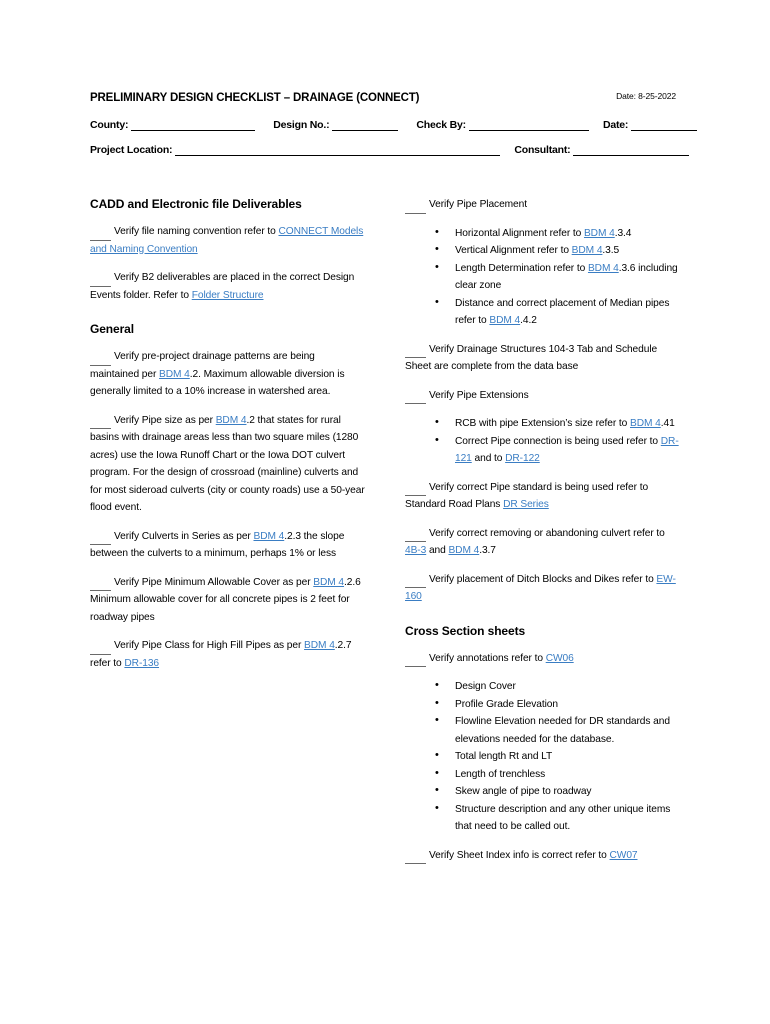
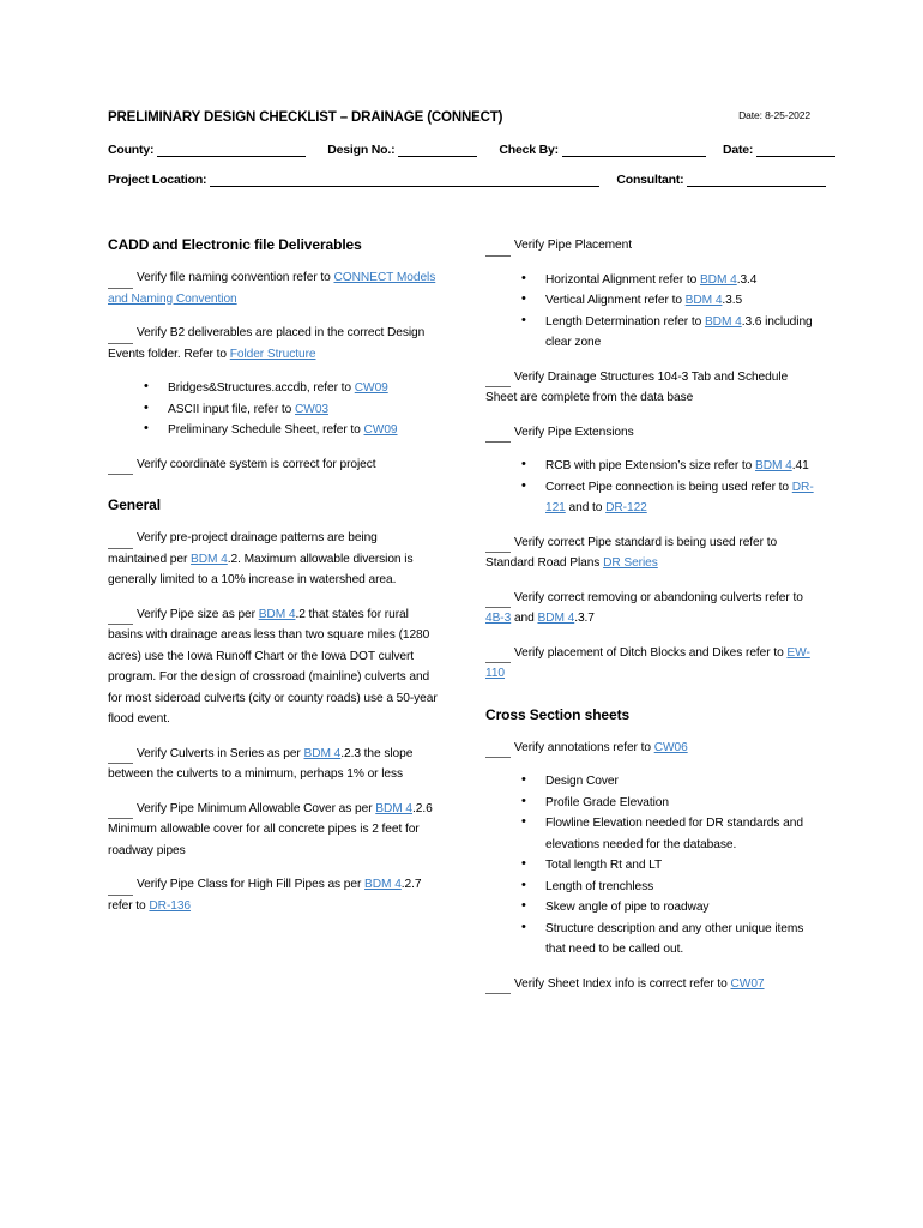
  PRELIMINARY DESIGN CHECKLIST – DRAINAGE (CONNECT)
  Date: 8-25-2022
  County: Design No.: Check By: Date:
  Project Location: Consultant:
  CADD and Electronic file Deliverables
  Verify file naming convention refer to CONNECT Models and Naming Convention
  Verify B2 deliverables are placed in the correct Design Events folder. Refer to Folder Structure
+ Bridges&Structures.accdb, refer to CW09
+ ASCII input file, refer to CW03
+ Preliminary Schedule Sheet, refer to CW09
+ Verify coordinate system is correct for project
  General
  Verify pre-project drainage patterns are being maintained per BDM 4.2. Maximum allowable diversion is generally limited to a 10% increase in watershed area.
  Verify Pipe size as per BDM 4.2 that states for rural basins with drainage areas less than two square miles (1280 acres) use the Iowa Runoff Chart or the Iowa DOT culvert program. For the design of crossroad (mainline) culverts and for most sideroad culverts (city or county roads) use a 50-year flood event.
  Verify Culverts in Series as per BDM 4.2.3 the slope between the culverts to a minimum, perhaps 1% or less
  Verify Pipe Minimum Allowable Cover as per BDM 4.2.6 Minimum allowable cover for all concrete pipes is 2 feet for roadway pipes
  Verify Pipe Class for High Fill Pipes as per BDM 4.2.7 refer to DR-136
  Verify Pipe Placement
  Horizontal Alignment refer to BDM 4.3.4
  Vertical Alignment refer to BDM 4.3.5
  Length Determination refer to BDM 4.3.6 including clear zone
- Distance and correct placement of Median pipes refer to BDM 4.4.2
  Verify Drainage Structures 104-3 Tab and Schedule Sheet are complete from the data base
  Verify Pipe Extensions
  RCB with pipe Extension’s size refer to BDM 4.41
  Correct Pipe connection is being used refer to DR-121 and to DR-122
  Verify correct Pipe standard is being used refer to Standard Road Plans DR Series
- Verify correct removing or abandoning culvert refer to 4B-3 and BDM 4.3.7
+ Verify correct removing or abandoning culverts refer to 4B-3 and BDM 4.3.7
- Verify placement of Ditch Blocks and Dikes refer to EW-160
+ Verify placement of Ditch Blocks and Dikes refer to EW-110
  Cross Section sheets
  Verify annotations refer to CW06
  Design Cover
  Profile Grade Elevation
  Flowline Elevation needed for DR standards and elevations needed for the database.
  Total length Rt and LT
  Length of trenchless
  Skew angle of pipe to roadway
  Structure description and any other unique items that need to be called out.
  Verify Sheet Index info is correct refer to CW07
